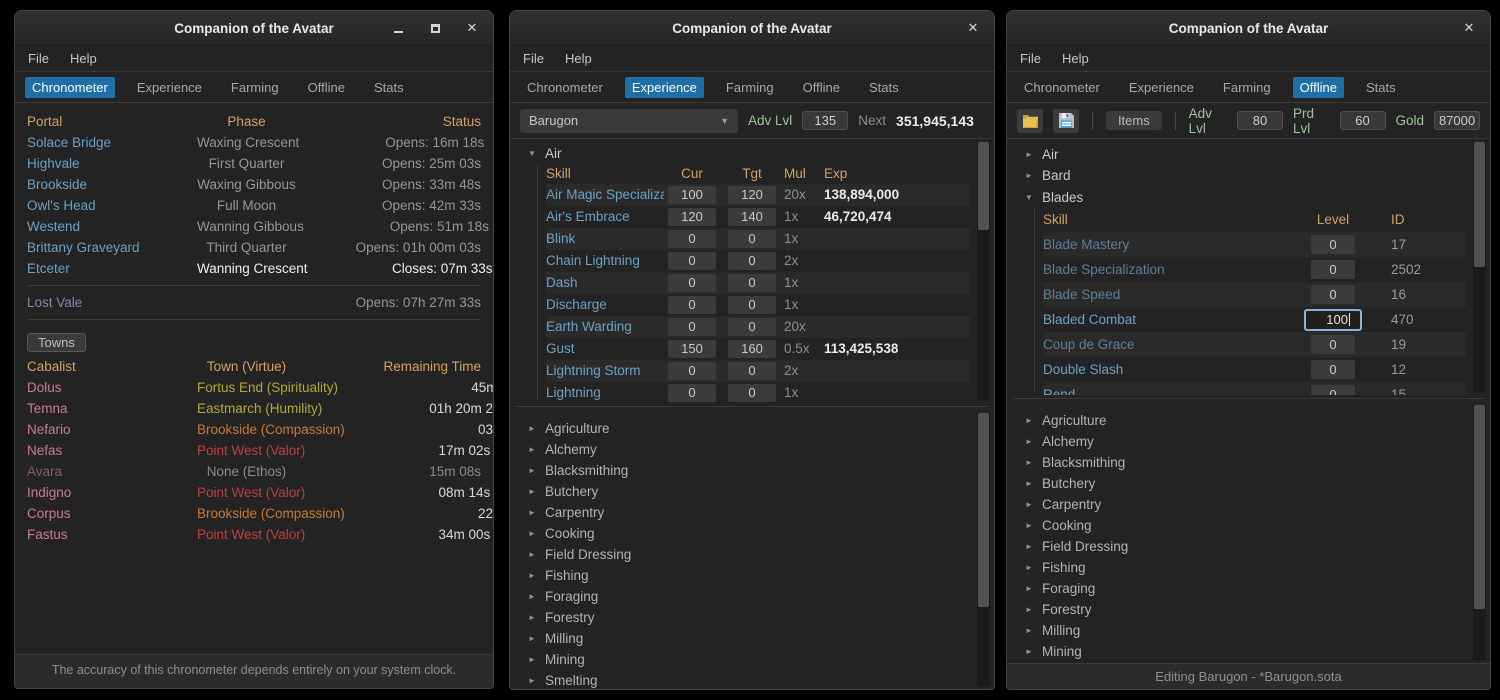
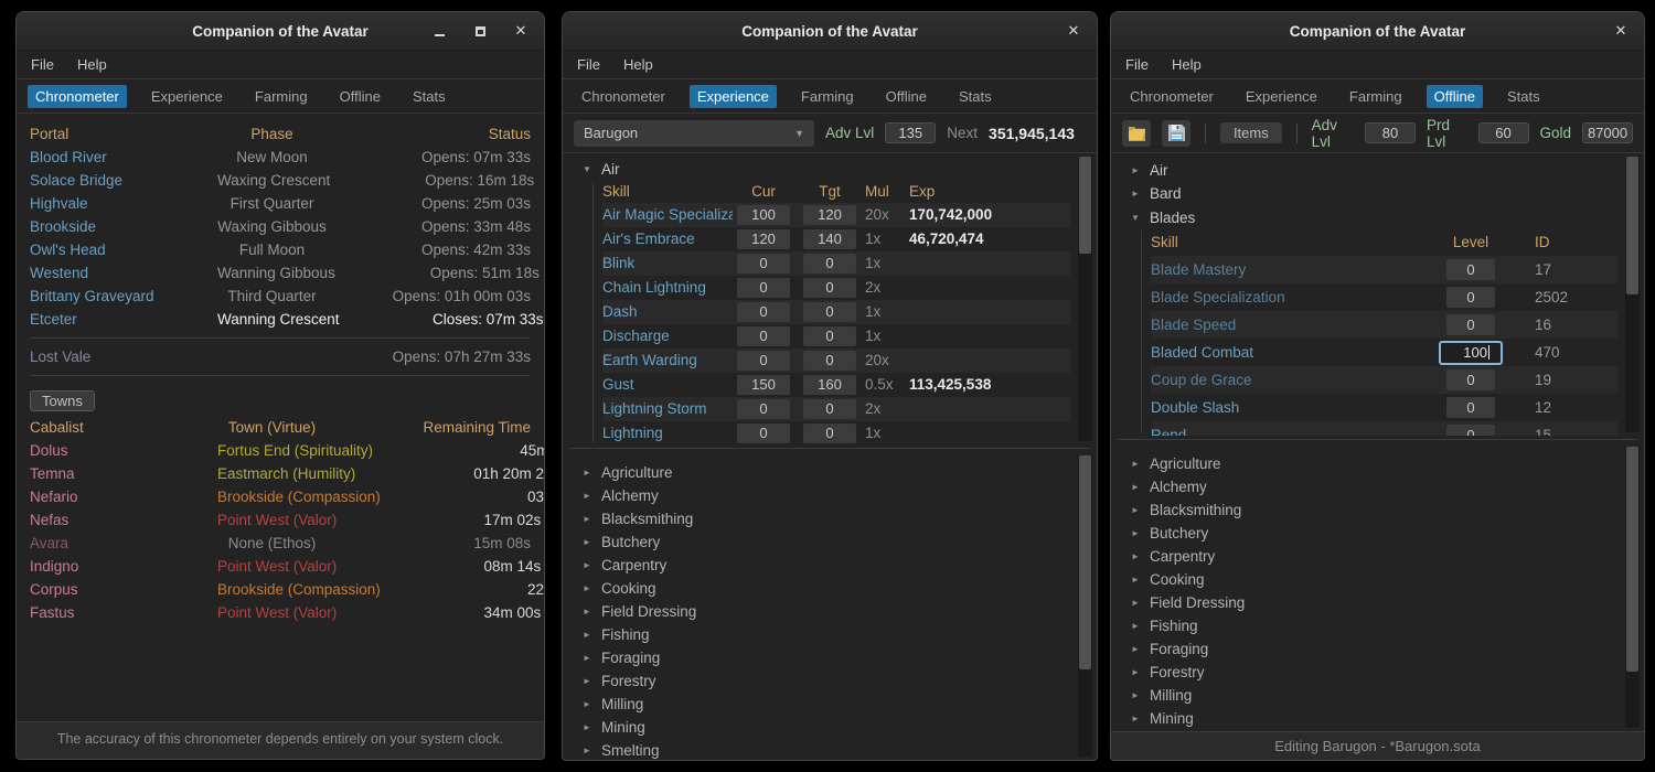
  Companion of the Avatar
  ✕
  File
  Help
  Chronometer
  Experience
  Farming
  Offline
  Stats
  Portal
  Phase
  Status
+ Blood River
+ New Moon
+ Opens: 07m 33s
  Solace Bridge
  Waxing Crescent
  Opens: 16m 18s
  Highvale
  First Quarter
  Opens: 25m 03s
  Brookside
  Waxing Gibbous
  Opens: 33m 48s
  Owl's Head
  Full Moon
  Opens: 42m 33s
  Westend
  Wanning Gibbous
  Opens: 51m 18s
  Brittany Graveyard
  Third Quarter
  Opens: 01h 00m 03s
  Etceter
  Wanning Crescent
  Closes: 07m 33s
  Lost Vale
  Opens: 07h 27m 33s
  Towns
  Cabalist
  Town (Virtue)
  Remaining Time
  Dolus
  Fortus End (Spirituality)
  Temna
  Eastmarch (Humility)
  01h 20m 2
  Nefario
  Brookside (Compassion)
  Nefas
  Point West (Valor)
  17m 02s
  Avara
  None (Ethos)
  15m 08s
  Indigno
  Point West (Valor)
  08m 14s
  Corpus
  Brookside (Compassion)
  Fastus
  Point West (Valor)
  34m 00s
  The accuracy of this chronometer depends entirely on your system clock.
  Companion of the Avatar
  ✕
  File
  Help
  Chronometer
  Experience
  Farming
  Offline
  Stats
  Barugon
  ▼
  Adv Lvl
  135
  Next
  351,945,143
  ▼
  Air
  Skill
  Cur
  Tgt
  Mul
  Exp
  Air Magic Specializa
  100
  120
  20x
- 138,894,000
+ 170,742,000
  Air's Embrace
  120
  140
  1x
  46,720,474
  Blink
  0
  0
  1x
  Chain Lightning
  0
  0
  2x
  Dash
  0
  0
  1x
  Discharge
  0
  0
  1x
  Earth Warding
  0
  0
  20x
  Gust
  150
  160
  0.5x
  113,425,538
  Lightning Storm
  0
  0
  2x
  Lightning
  0
  0
  1x
  ►
  Agriculture
  ►
  Alchemy
  ►
  Blacksmithing
  ►
  Butchery
  ►
  Carpentry
  ►
  Cooking
  ►
  Field Dressing
  ►
  Fishing
  ►
  Foraging
  ►
  Forestry
  ►
  Milling
  ►
  Mining
  ►
  Smelting
  Companion of the Avatar
  ✕
  File
  Help
  Chronometer
  Experience
  Farming
  Offline
  Stats
  Items
  Adv Lvl
  80
  Prd Lvl
  60
  Gold
  87000
  ►
  Air
  ►
  Bard
  ▼
  Blades
  Skill
  Level
  ID
  Blade Mastery
  0
  17
  Blade Specialization
  0
  2502
  Blade Speed
  0
  16
  Bladed Combat
  100
  470
  Coup de Grace
  0
  19
  Double Slash
  0
  12
  Rend
  0
  15
  ►
  Agriculture
  ►
  Alchemy
  ►
  Blacksmithing
  ►
  Butchery
  ►
  Carpentry
  ►
  Cooking
  ►
  Field Dressing
  ►
  Fishing
  ►
  Foraging
  ►
  Forestry
  ►
  Milling
  ►
  Mining
  Editing Barugon - *Barugon.sota
